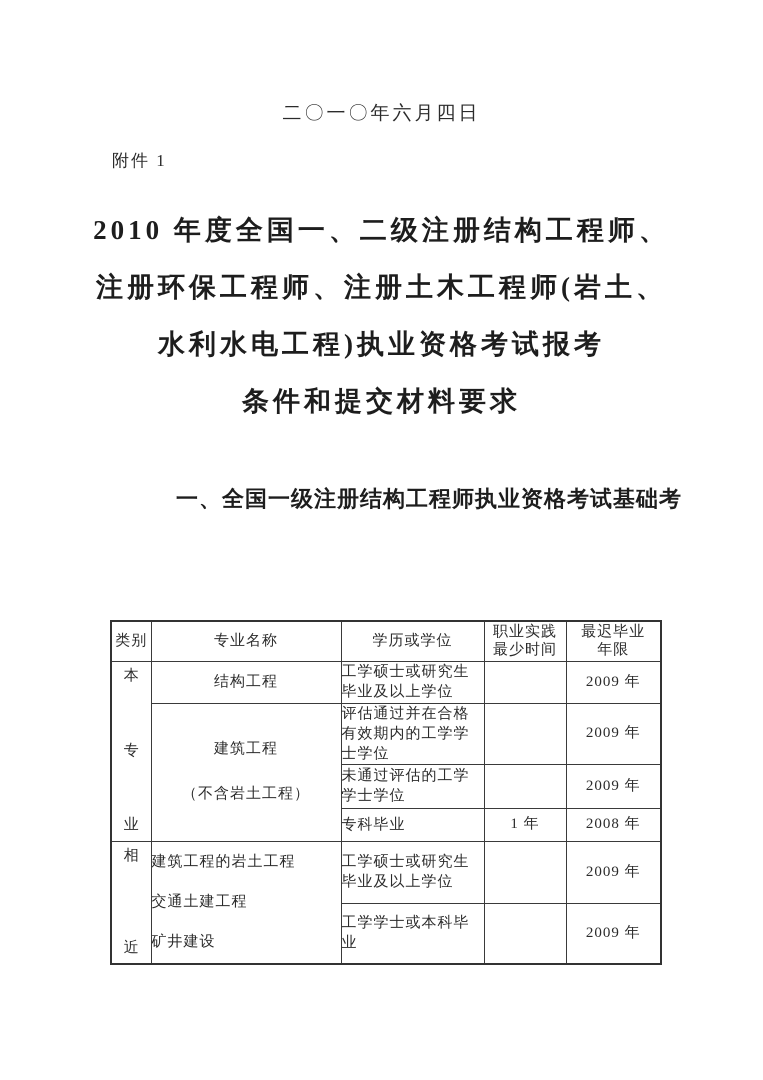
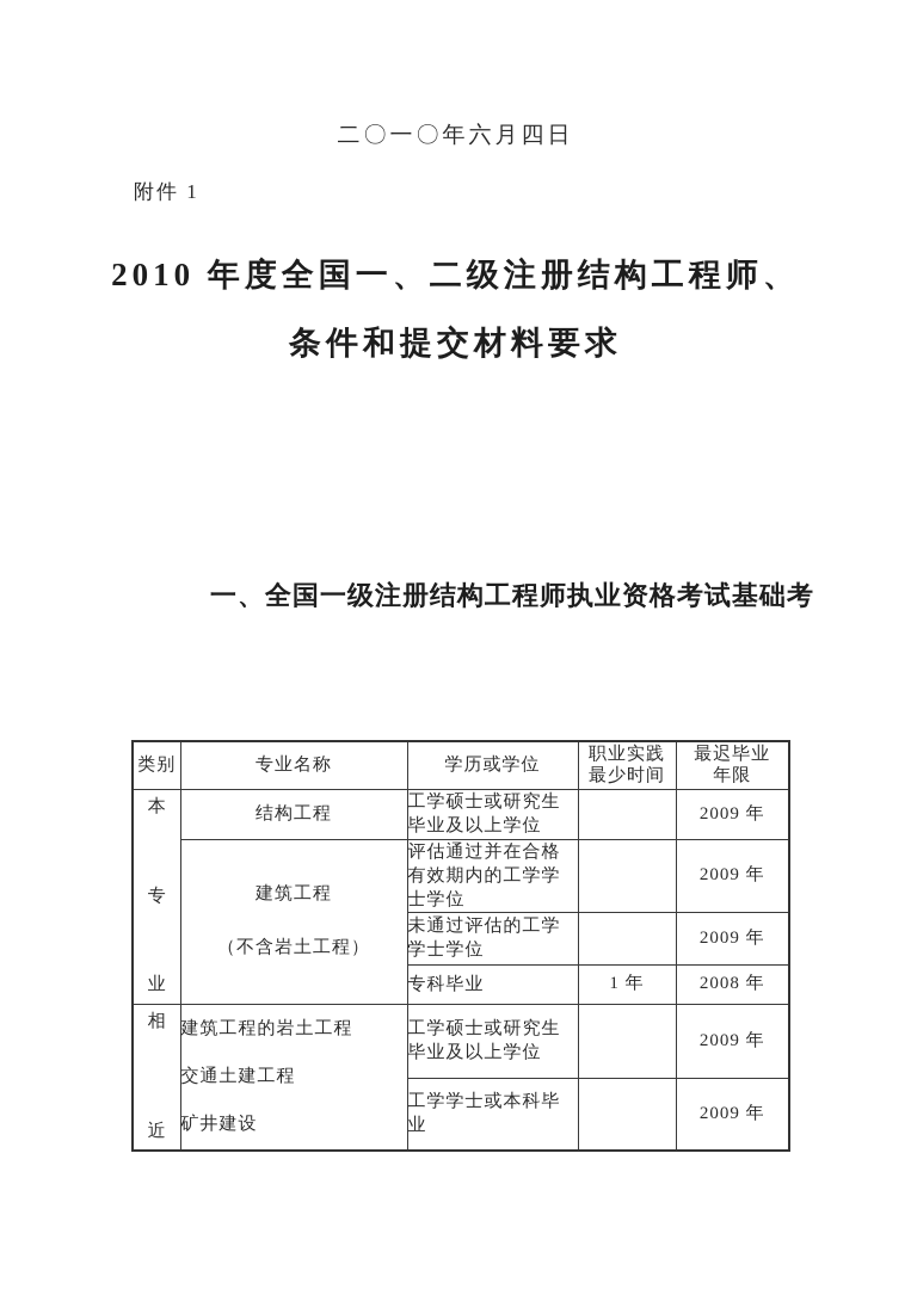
  二〇一〇年六月四日
  附件 1
  2010 年度全国一、二级注册结构工程师、
- 注册环保工程师、注册土木工程师(岩土、
- 水利水电工程)执业资格考试报考
  条件和提交材料要求
  一、全国一级注册结构工程师执业资格考试基础考
  类别	专业名称	学历或学位	职业实践 最少时间	最迟毕业 年限
  本 专 业	结构工程	工学硕士或研究生 毕业及以上学位		2009 年
  建筑工程 （不含岩土工程）	评估通过并在合格 有效期内的工学学 士学位		2009 年
  未通过评估的工学 学士学位		2009 年
  专科毕业	1 年	2008 年
  相 近	建筑工程的岩土工程 交通土建工程 矿井建设	工学硕士或研究生 毕业及以上学位		2009 年
  工学学士或本科毕 业		2009 年
